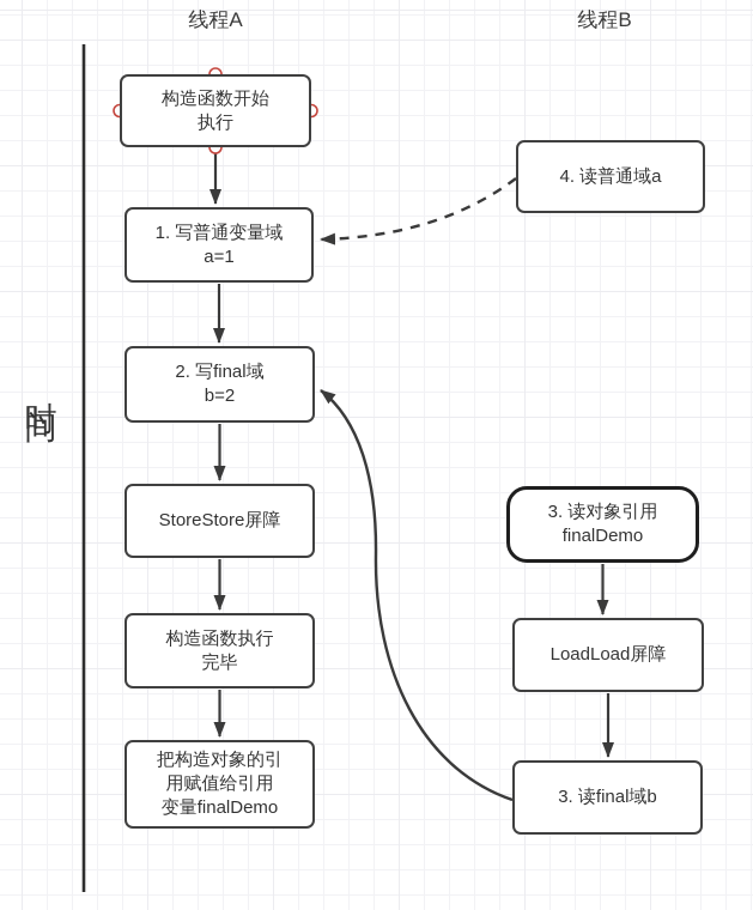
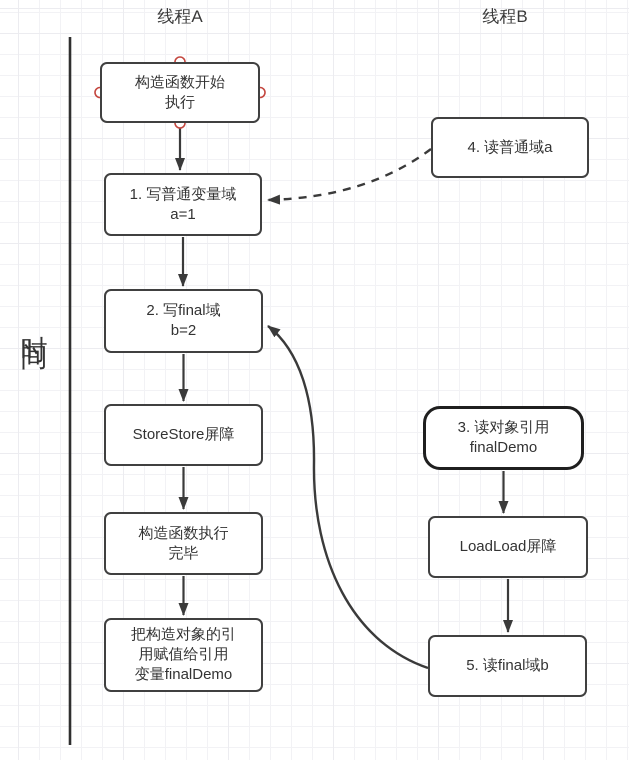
  线程A
  线程B
  构造函数开始
  执行
  1. 写普通变量域
  a=1
  2. 写final域
  b=2
  StoreStore屏障
  构造函数执行
  完毕
  把构造对象的引
  用赋值给引用
  变量finalDemo
  4. 读普通域a
  3. 读对象引用
  finalDemo
  LoadLoad屏障
- 3. 读final域b
+ 5. 读final域b
